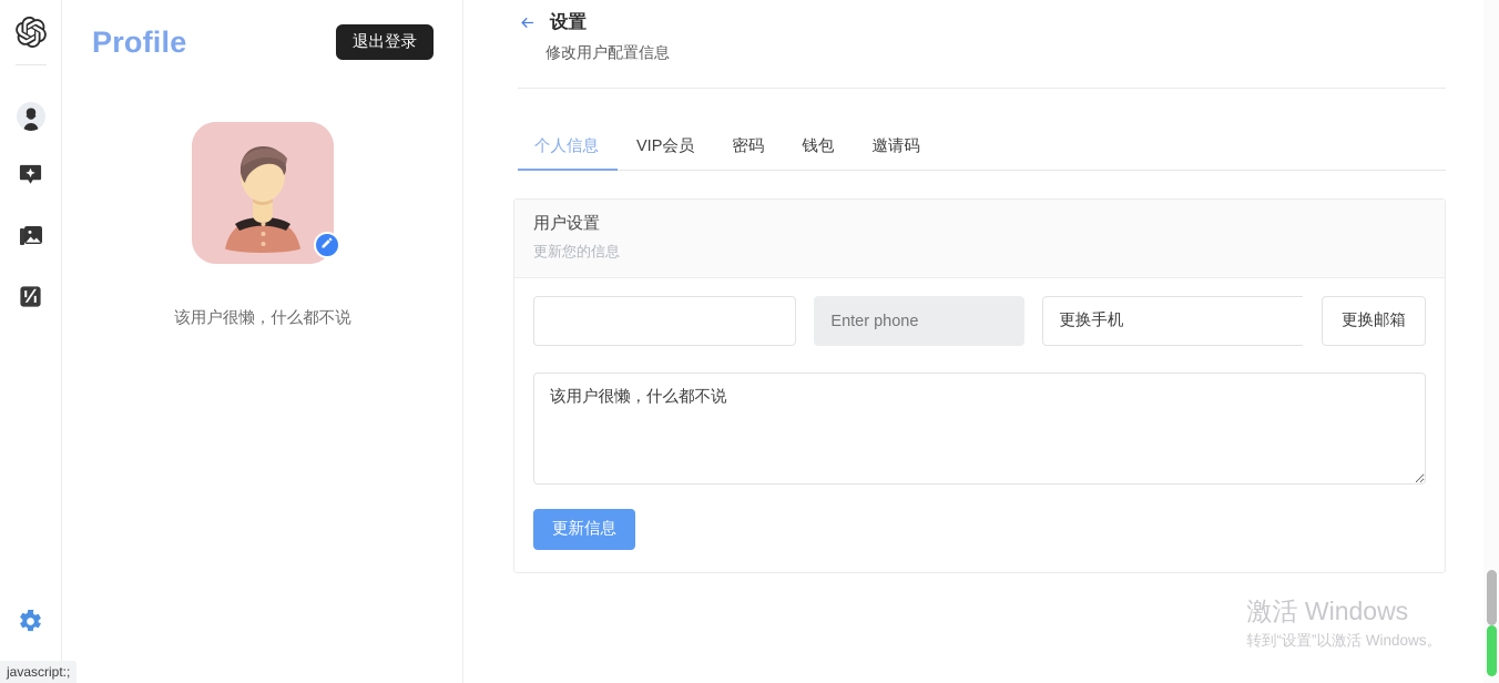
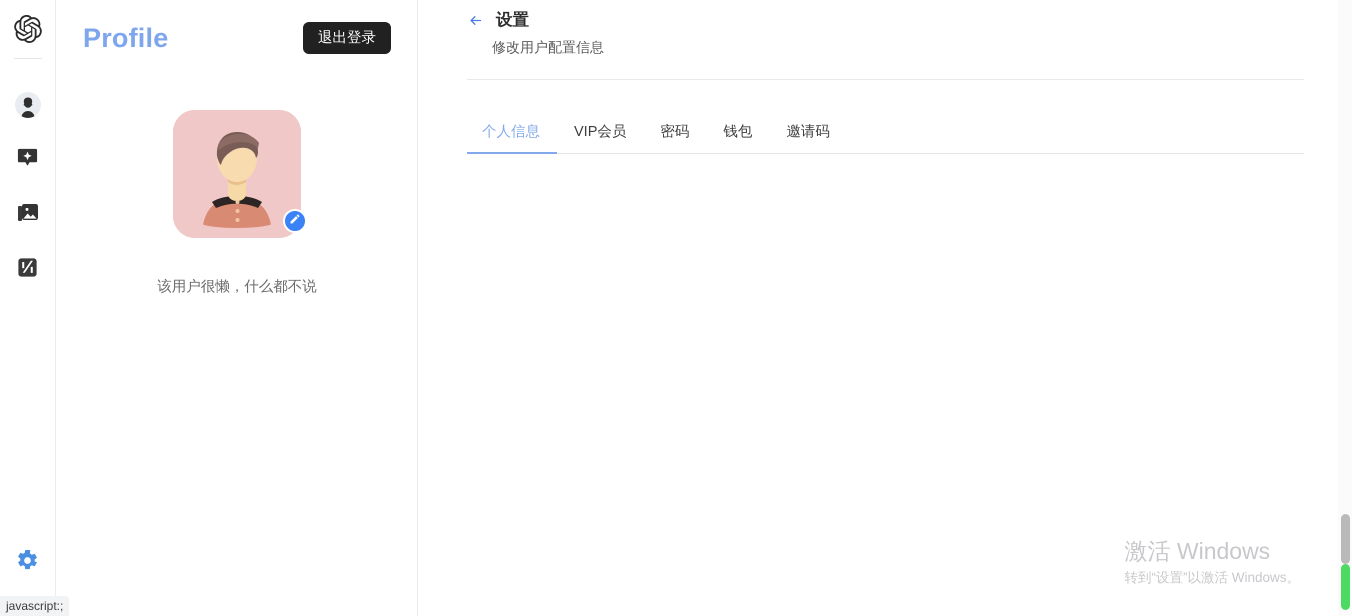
  Profile
  退出登录
  该用户很懒，什么都不说
  设置
  修改用户配置信息
  个人信息
  VIP会员
  密码
  钱包
  邀请码
- 用户设置
- 更新您的信息
- Enter phone
- 更换手机
- 更换邮箱
- 该用户很懒，什么都不说 更新信息
  激活 Windows
  转到“设置”以激活 Windows。
  javascript:;
